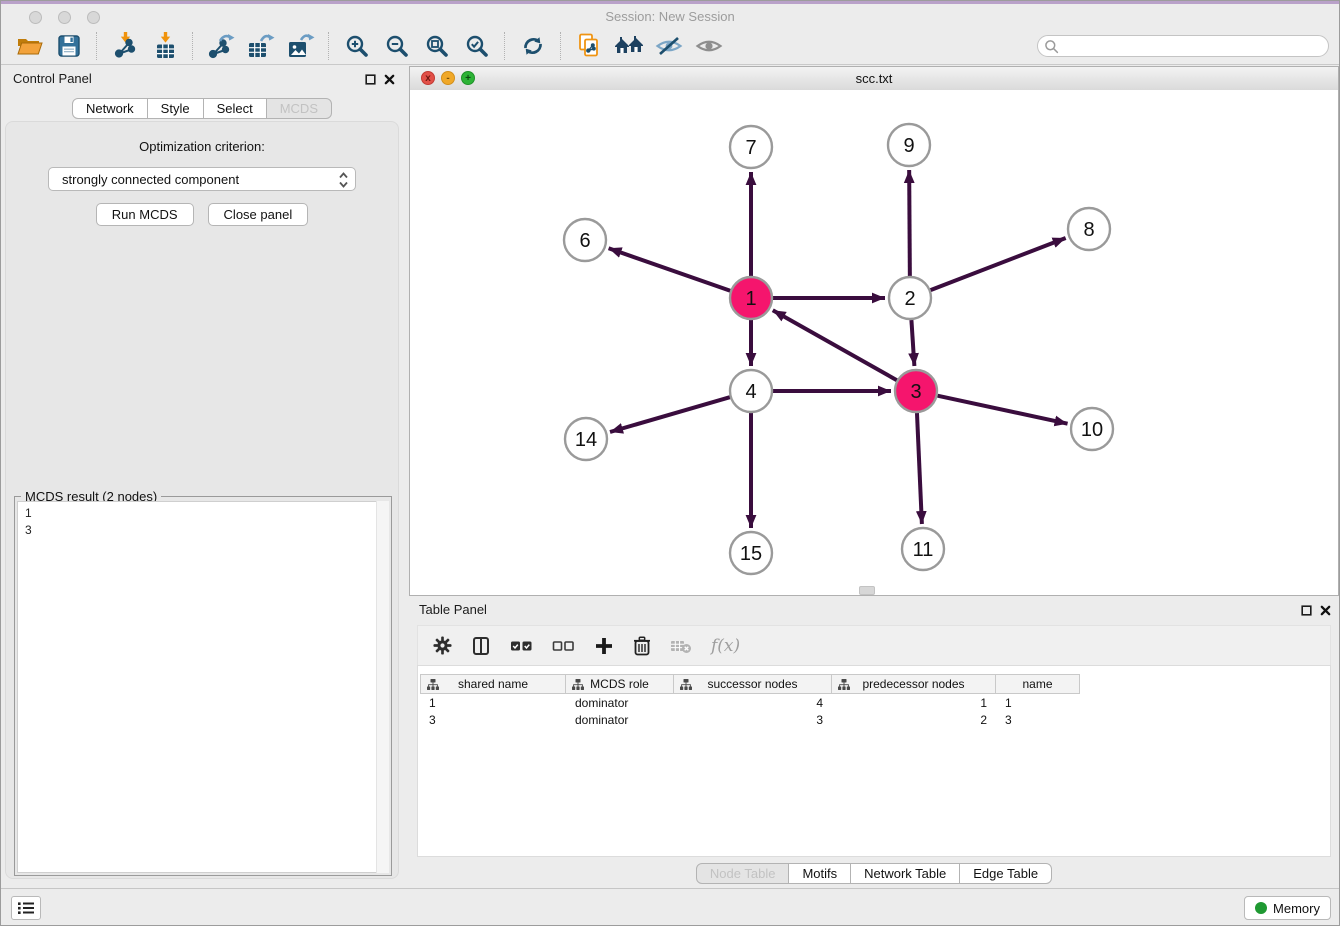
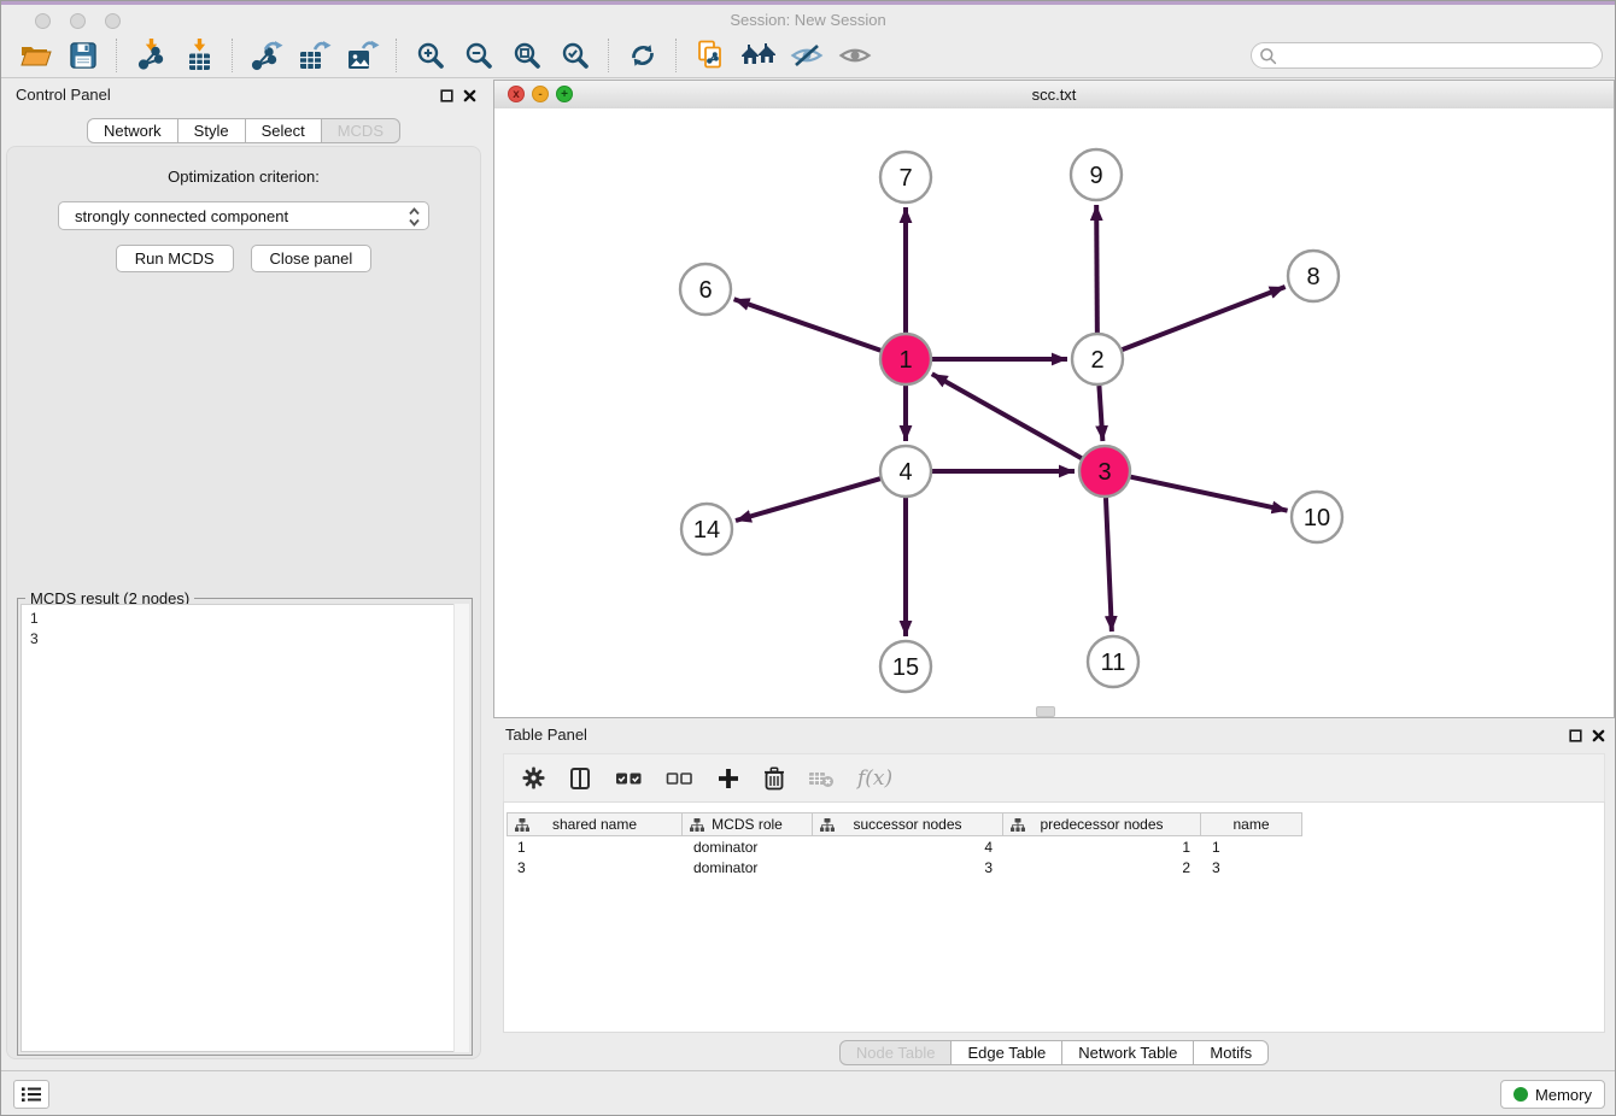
  Session: New Session
  Control Panel
  Network
  Style
  Select
  MCDS
  Optimization criterion:
  strongly connected component
  Run MCDS
  Close panel
  MCDS result (2 nodes)
  1
  3
  x
  -
  +
  scc.txt
  1
  2
  3
  4
  6
  7
  8
  9
  10
  11
  14
  15
  Table Panel
  f(x)
  shared name
  MCDS role
  successor nodes
  predecessor nodes
  name
  1
  dominator
  4
  1
  1
  3
  dominator
  3
  2
  3
  Node Table
- Motifs
+ Edge Table
  Network Table
- Edge Table
+ Motifs
  Memory
